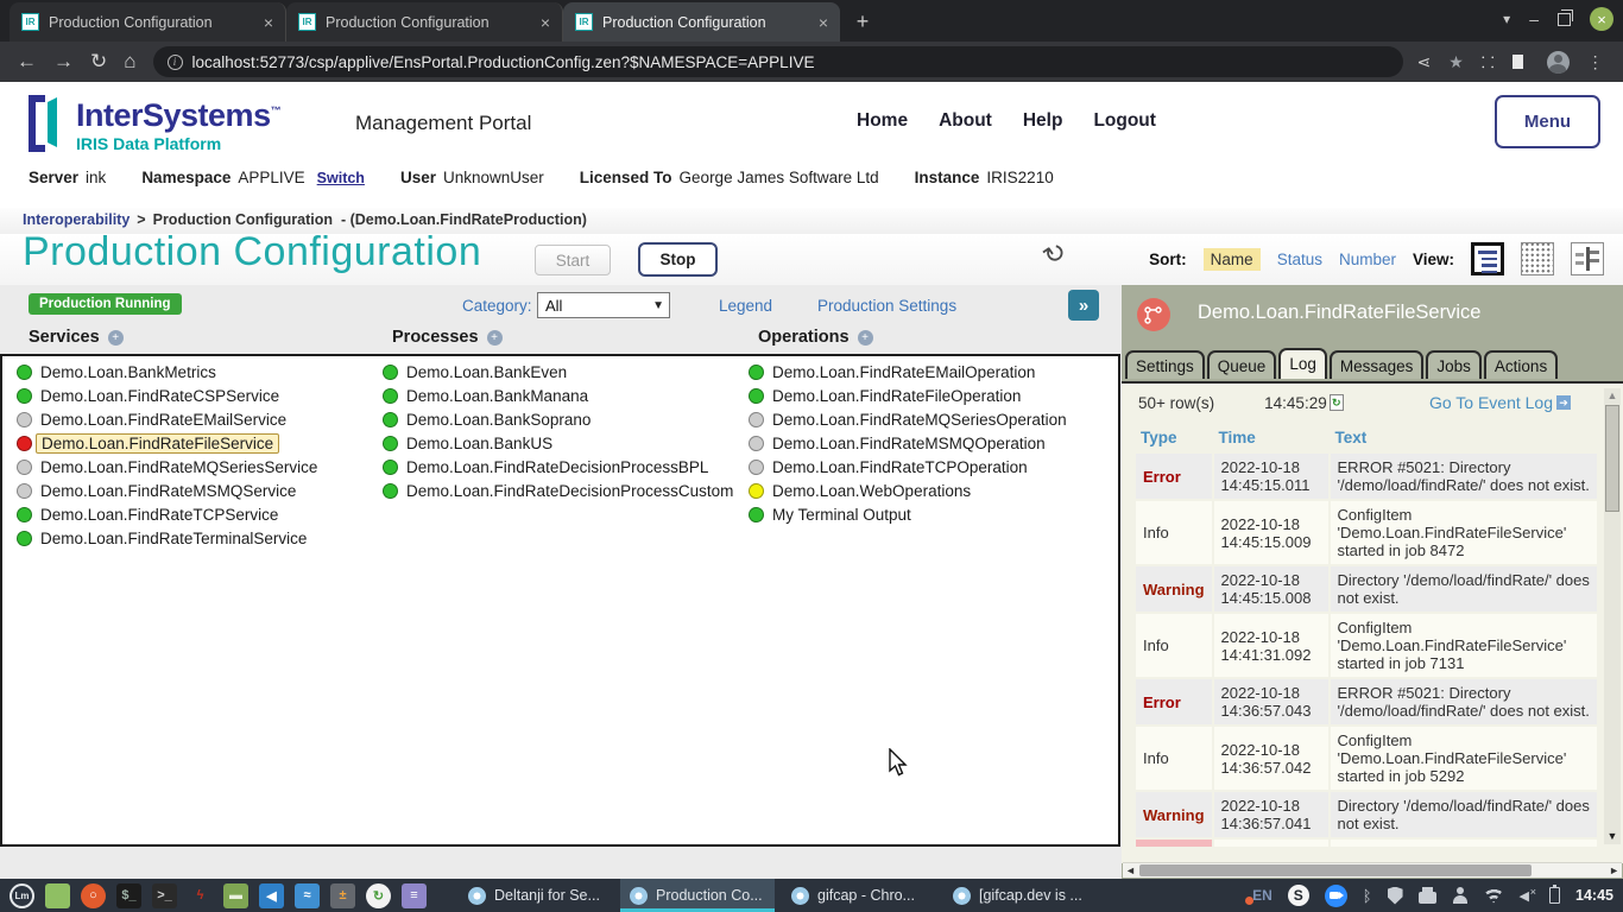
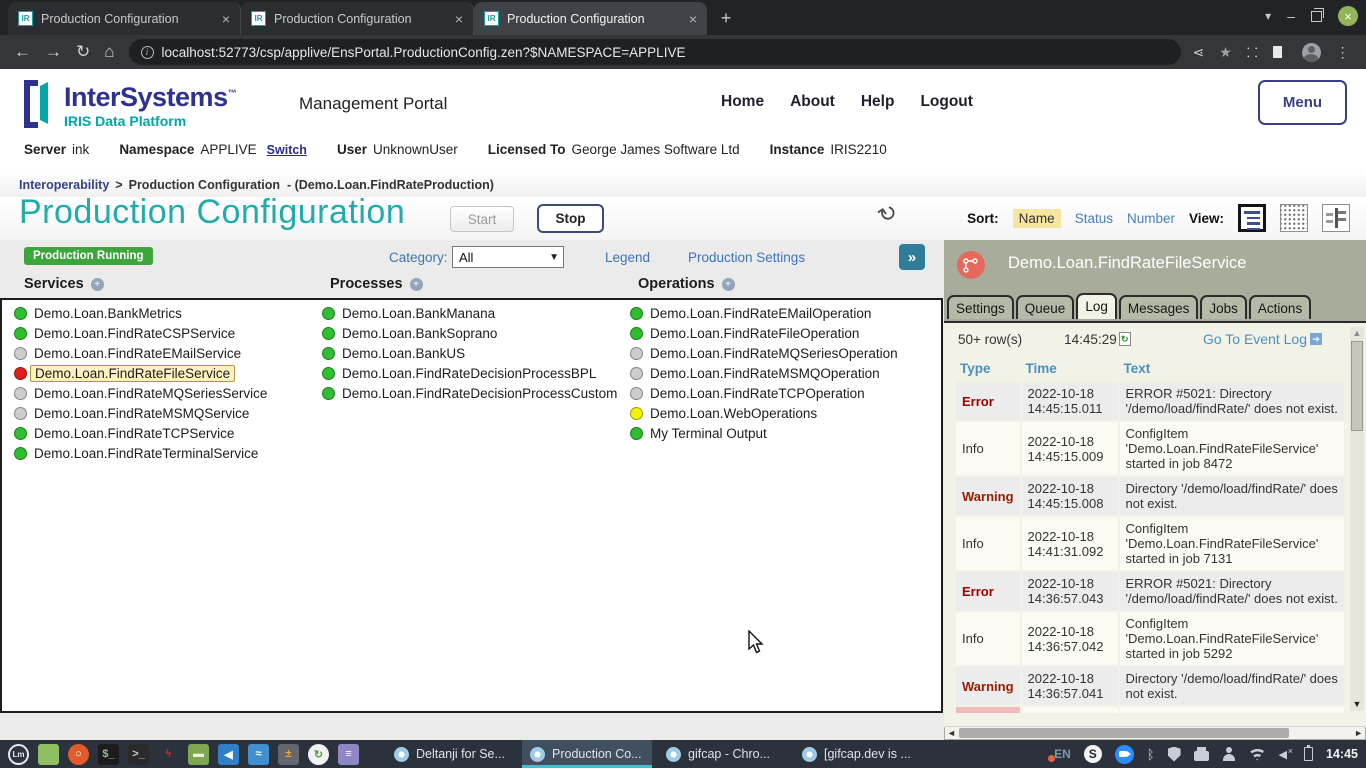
  IR
  Production Configuration
  ×
  IR
  Production Configuration
  ×
  IR
  Production Configuration
  ×
  +
  ▾
  –
  ×
  ←
  →
  ↻
  ⌂
  i
  localhost:52773/csp/applive/EnsPortal.ProductionConfig.zen?$NAMESPACE=APPLIVE
  ⋖
  ★
  ⸬
  ⋮
  InterSystems™
  IRIS Data Platform
  Management Portal
  Home
  About
  Help
  Logout
  Menu
  Server ink
  Namespace APPLIVE Switch
  User UnknownUser
  Licensed To George James Software Ltd
  Instance IRIS2210
  Interoperability > Production Configuration - (Demo.Loan.FindRateProduction)
  Production Configuration
  Start
  Stop
  Sort:
  Name
  Status
  Number
  View:
  Production Running
  Category:
  All
  ▼
  Legend
  Production Settings
  »
  Services
  +
  Processes
  +
  Operations
  +
  Demo.Loan.BankMetrics
  Demo.Loan.FindRateCSPService
  Demo.Loan.FindRateEMailService
  Demo.Loan.FindRateFileService
  Demo.Loan.FindRateMQSeriesService
  Demo.Loan.FindRateMSMQService
  Demo.Loan.FindRateTCPService
  Demo.Loan.FindRateTerminalService
- Demo.Loan.BankEven
  Demo.Loan.BankManana
  Demo.Loan.BankSoprano
  Demo.Loan.BankUS
  Demo.Loan.FindRateDecisionProcessBPL
  Demo.Loan.FindRateDecisionProcessCustom
  Demo.Loan.FindRateEMailOperation
  Demo.Loan.FindRateFileOperation
  Demo.Loan.FindRateMQSeriesOperation
  Demo.Loan.FindRateMSMQOperation
  Demo.Loan.FindRateTCPOperation
  Demo.Loan.WebOperations
  My Terminal Output
  Demo.Loan.FindRateFileService
  Settings
  Queue
  Log
  Messages
  Jobs
  Actions
  50+ row(s)
  14:45:29
  ↻
  Go To Event Log
  ➔
  Type	Time	Text
  Error	2022-10-1814:45:15.011	ERROR #5021: Directory '/demo/load/findRate/' does not exist.
  Info	2022-10-1814:45:15.009	ConfigItem 'Demo.Loan.FindRateFileService' started in job 8472
  Warning	2022-10-1814:45:15.008	Directory '/demo/load/findRate/' does not exist.
  Info	2022-10-1814:41:31.092	ConfigItem 'Demo.Loan.FindRateFileService' started in job 7131
  Error	2022-10-1814:36:57.043	ERROR #5021: Directory '/demo/load/findRate/' does not exist.
  Info	2022-10-1814:36:57.042	ConfigItem 'Demo.Loan.FindRateFileService' started in job 5292
  Warning	2022-10-1814:36:57.041	Directory '/demo/load/findRate/' does not exist.
  ▲
  ▼
  ◄
  ►
  Lm
  ○
  $_
  >_
  ϟ
  ▬
  ◀
  ≈
  ±
  ↻
  ≡
  Deltanji for Se...
  Production Co...
  gifcap - Chro...
  [gifcap.dev is ...
  EN
  S
  ᛒ
  ◀
  14:45
